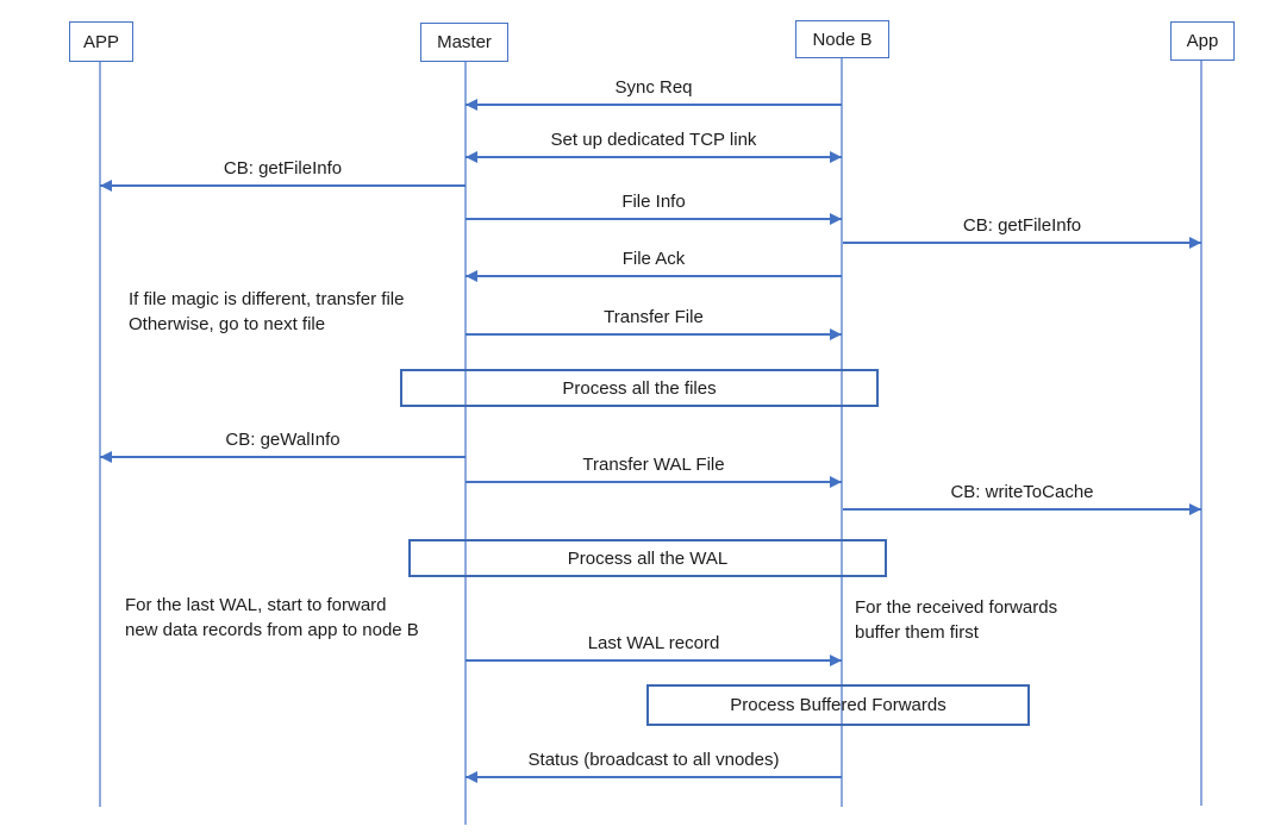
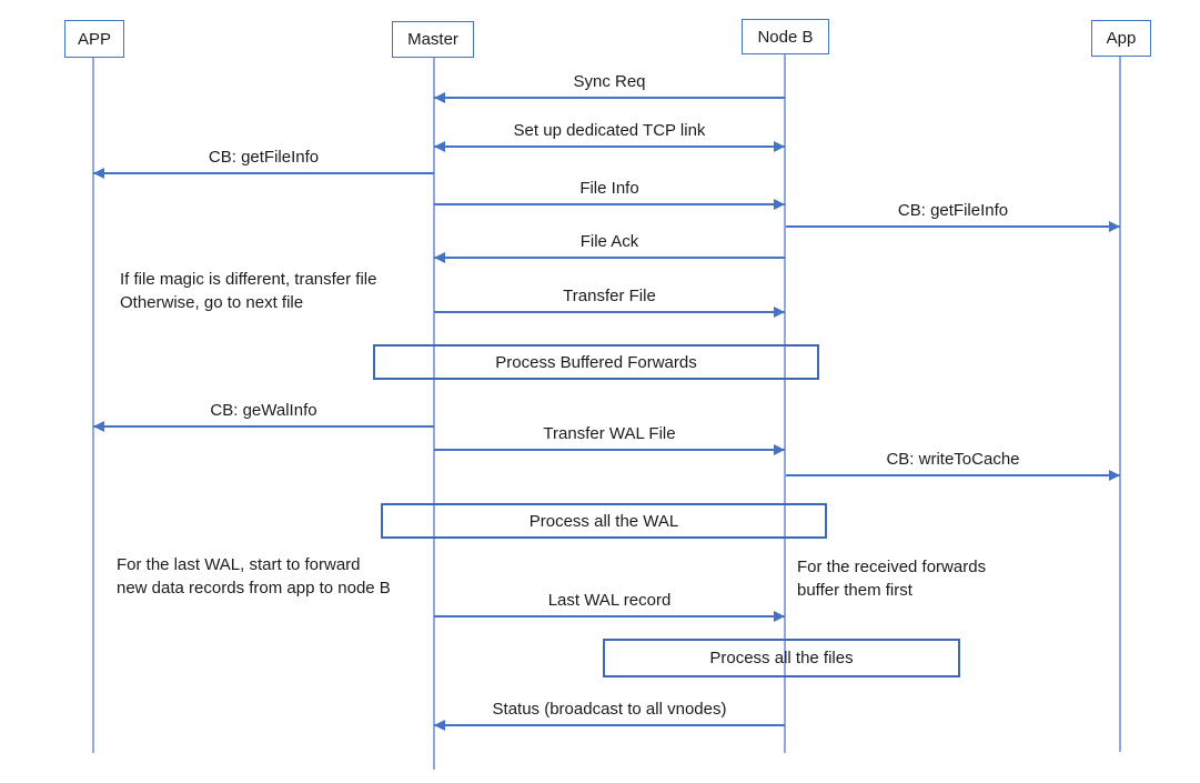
  APP
  Master
  Node B
  App
  Sync Req
  Set up dedicated TCP link
  CB: getFileInfo
  File Info
  CB: getFileInfo
  File Ack
  Transfer File
  CB: geWalInfo
  Transfer WAL File
  CB: writeToCache
  Last WAL record
  Status (broadcast to all vnodes)
- Process all the files
+ Process Buffered Forwards
  Process all the WAL
- Process Buffered Forwards
+ Process all the files
  If file magic is different, transfer file
  Otherwise, go to next file
  For the last WAL, start to forward
  new data records from app to node B
  For the received forwards
  buffer them first
